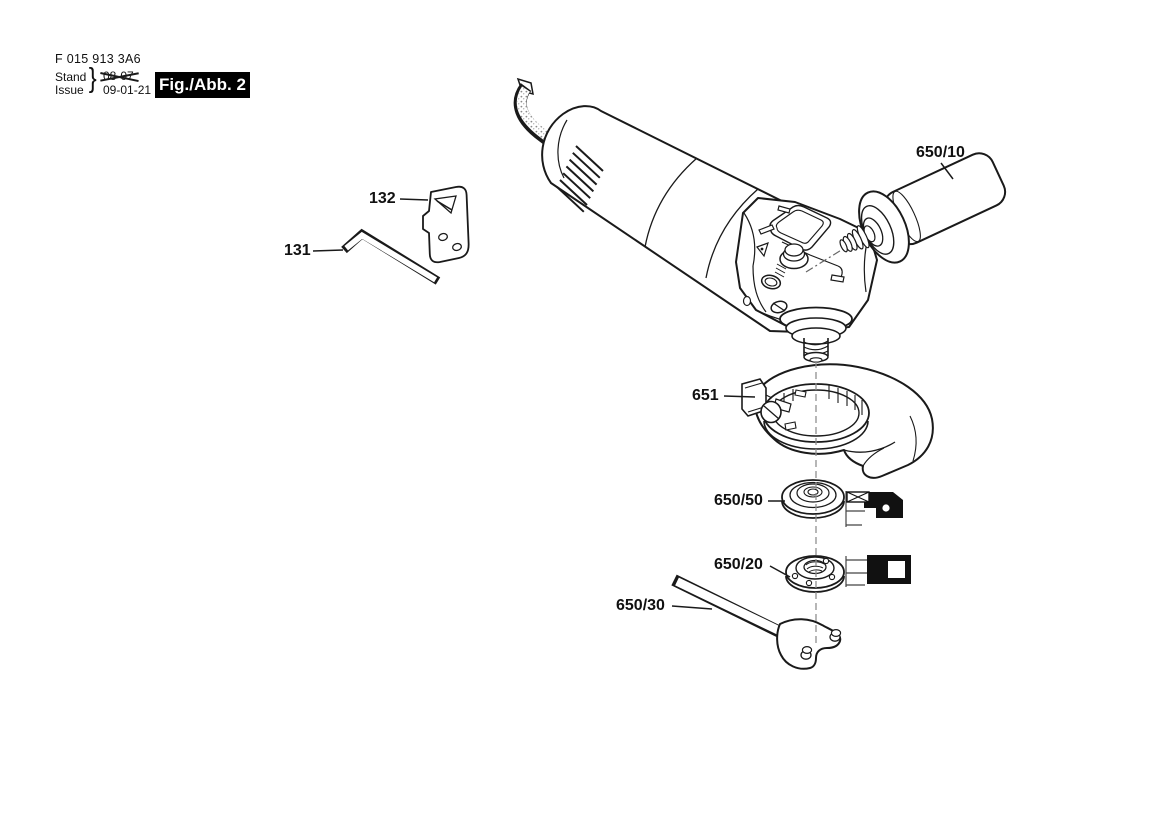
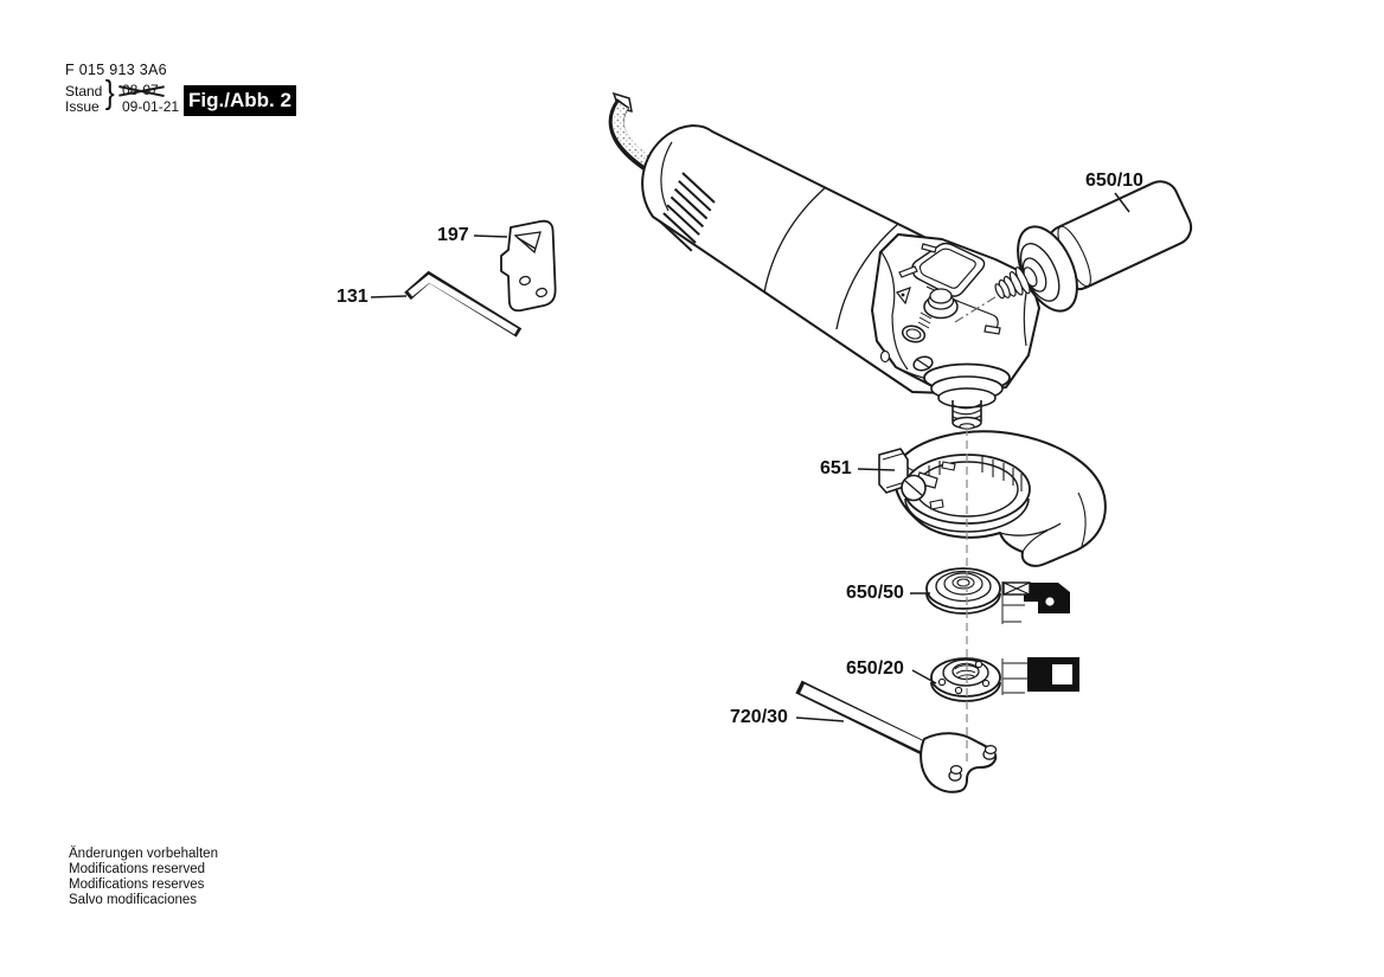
  F 015 913 3A6
  Stand
  Issue
  }
  08-07
  09-01-21
  Fig./Abb. 2
  131
- 132
+ 197
  650/10
  651
  650/50
  650/20
- 650/30
+ 720/30
+ Änderungen vorbehalten
+ Modifications reserved
+ Modifications reserves
+ Salvo modificaciones
